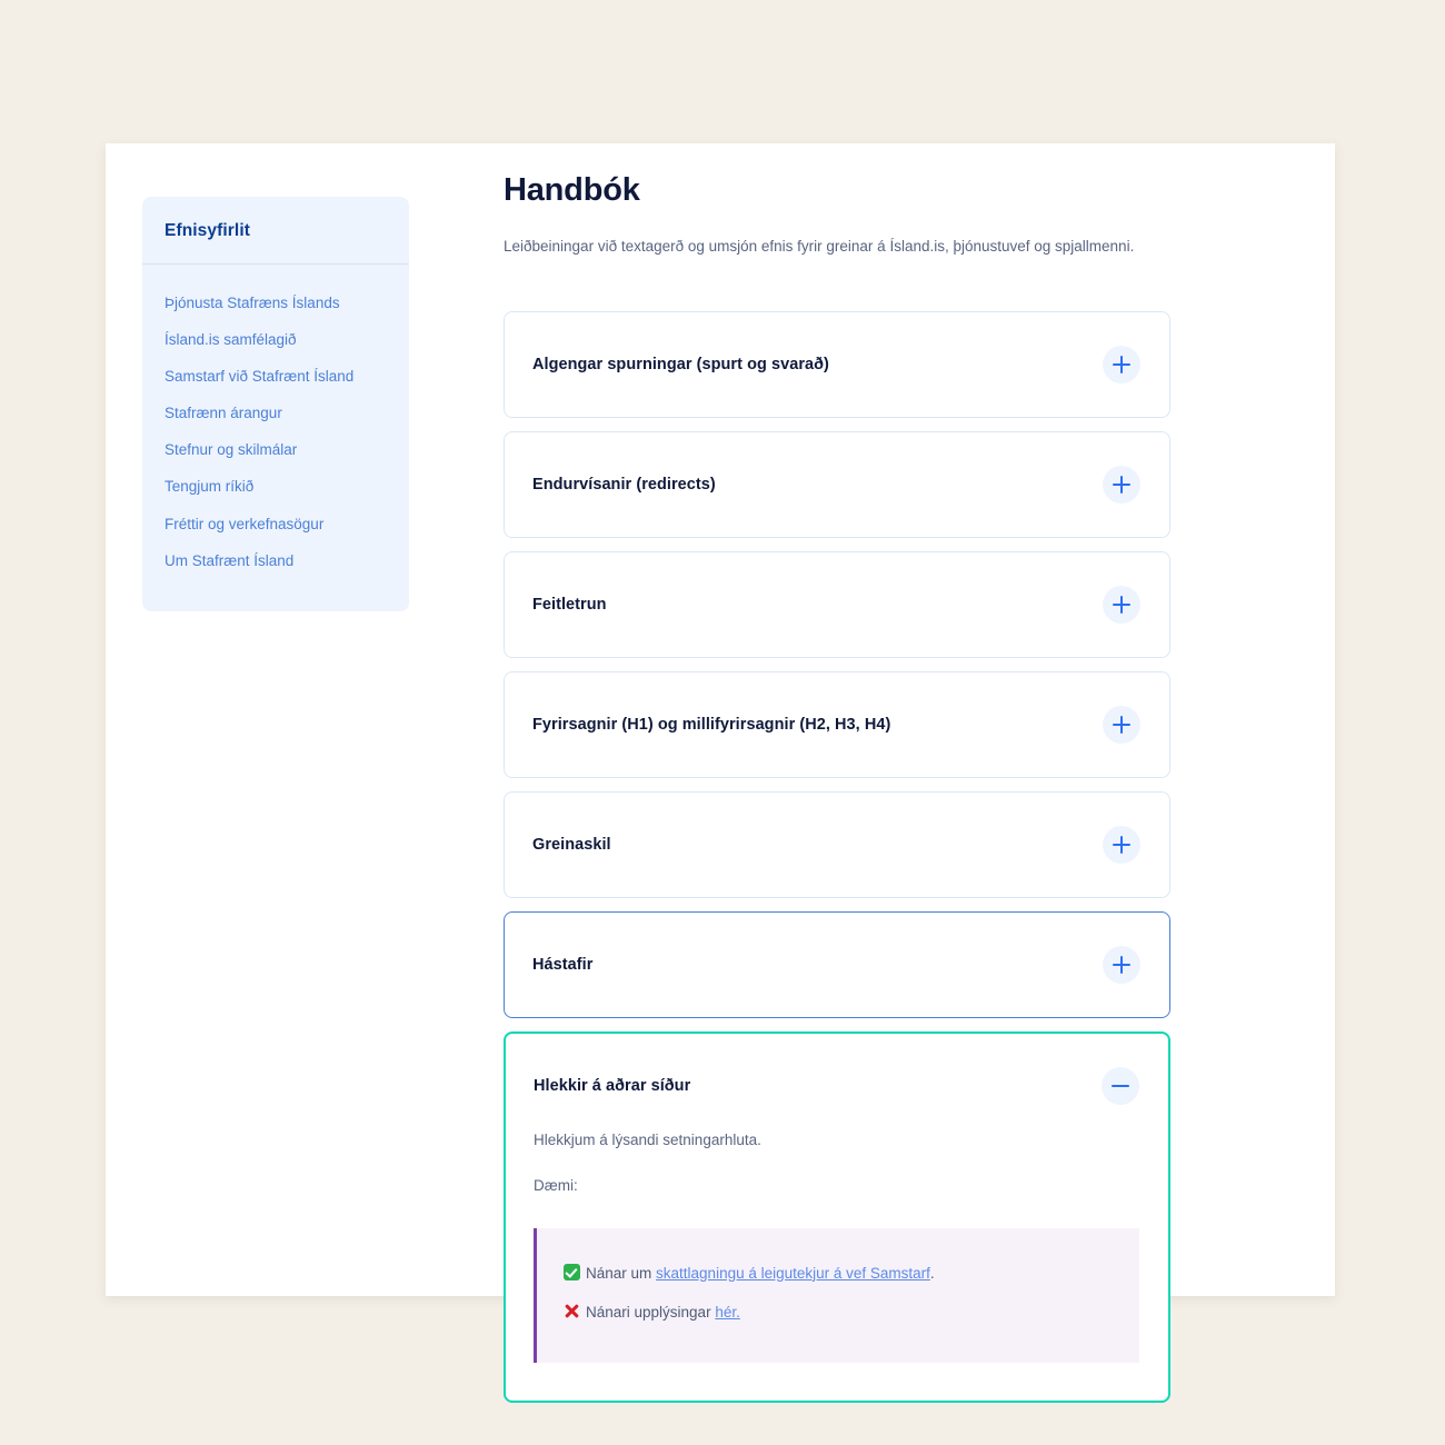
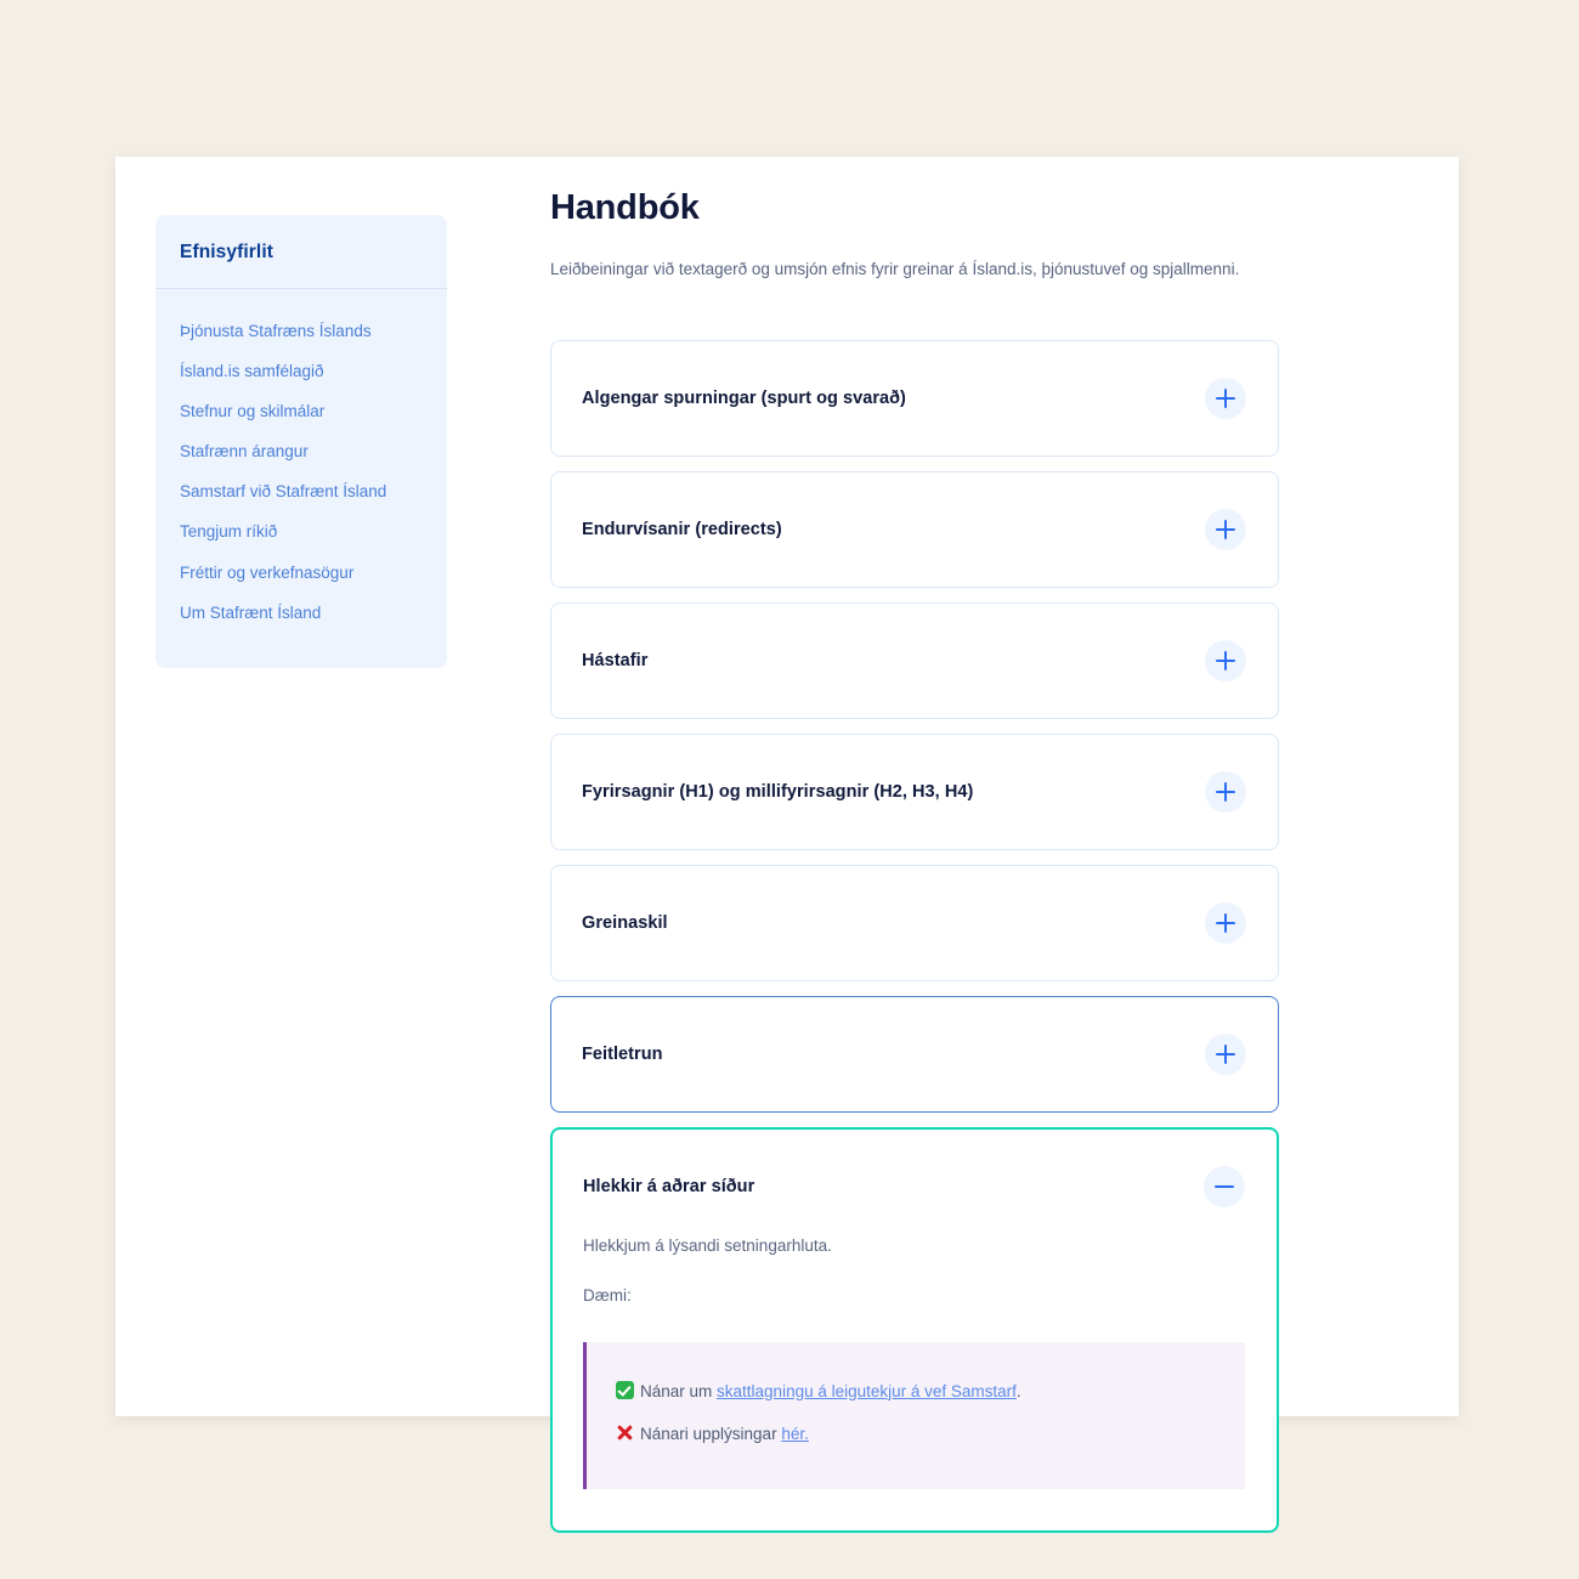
  Efnisyfirlit
  Þjónusta Stafræns Íslands
  Ísland.is samfélagið
- Samstarf við Stafrænt Ísland
+ Stefnur og skilmálar
  Stafrænn árangur
- Stefnur og skilmálar
+ Samstarf við Stafrænt Ísland
  Tengjum ríkið
  Fréttir og verkefnasögur
  Um Stafrænt Ísland
  Handbók
  Leiðbeiningar við textagerð og umsjón efnis fyrir greinar á Ísland.is, þjónustuvef og spjallmenni.
  Algengar spurningar (spurt og svarað)
  Endurvísanir (redirects)
- Feitletrun
+ Hástafir
  Fyrirsagnir (H1) og millifyrirsagnir (H2, H3, H4)
  Greinaskil
- Hástafir
+ Feitletrun
  Hlekkir á aðrar síður
  Hlekkjum á lýsandi setningarhluta.
  Dæmi:
  Nánar um skattlagningu á leigutekjur á vef Samstarf.
  Nánari upplýsingar hér.
